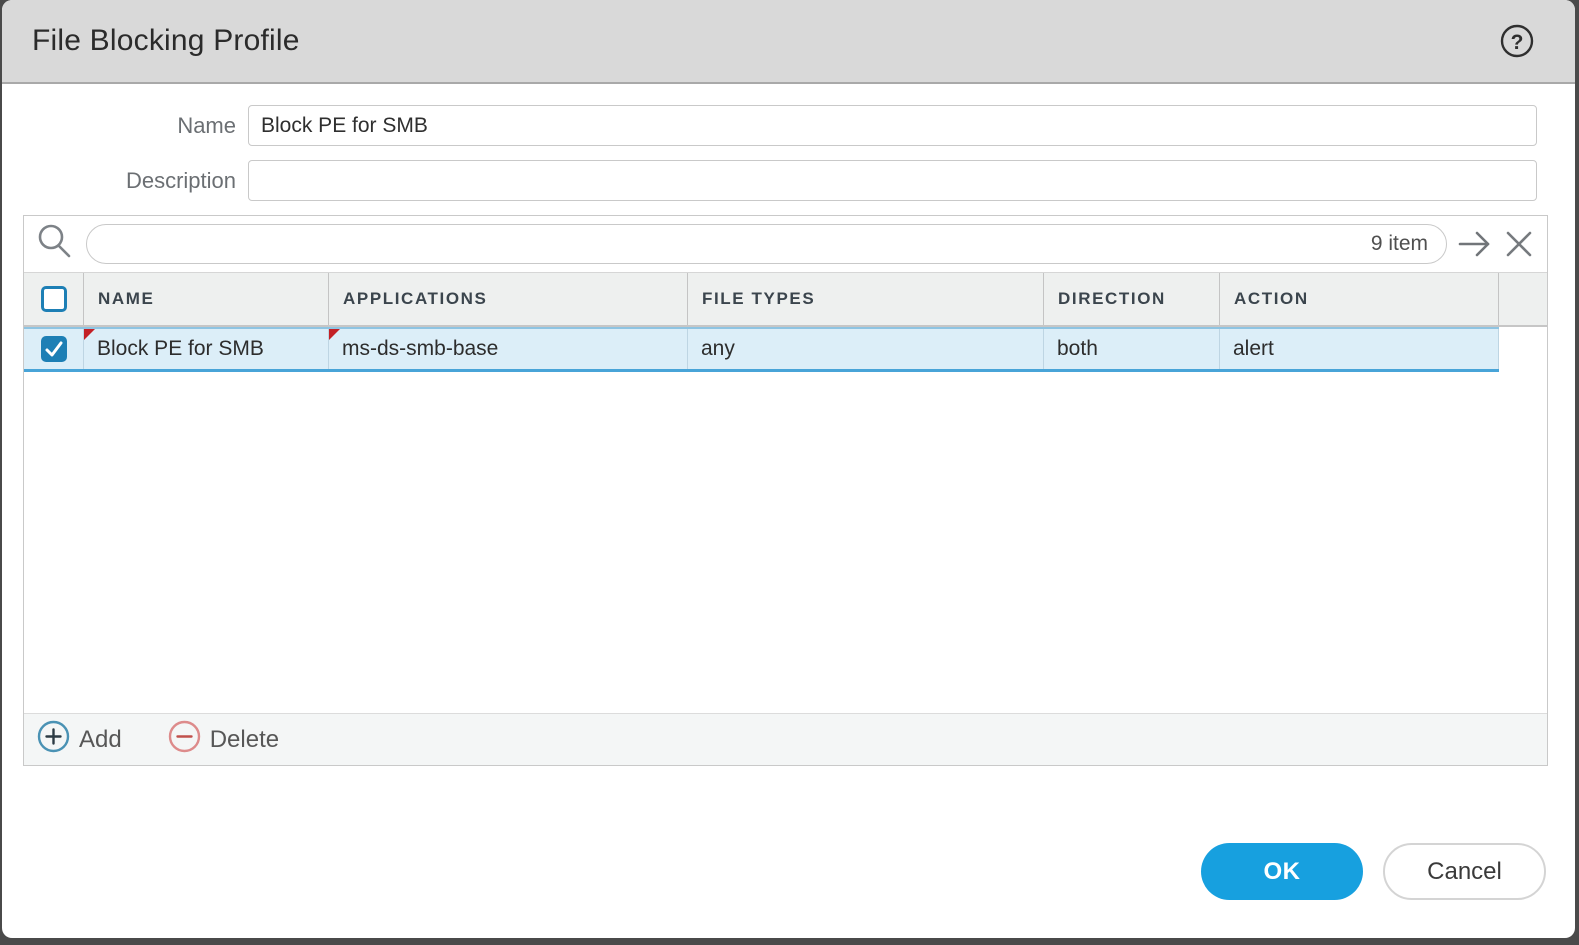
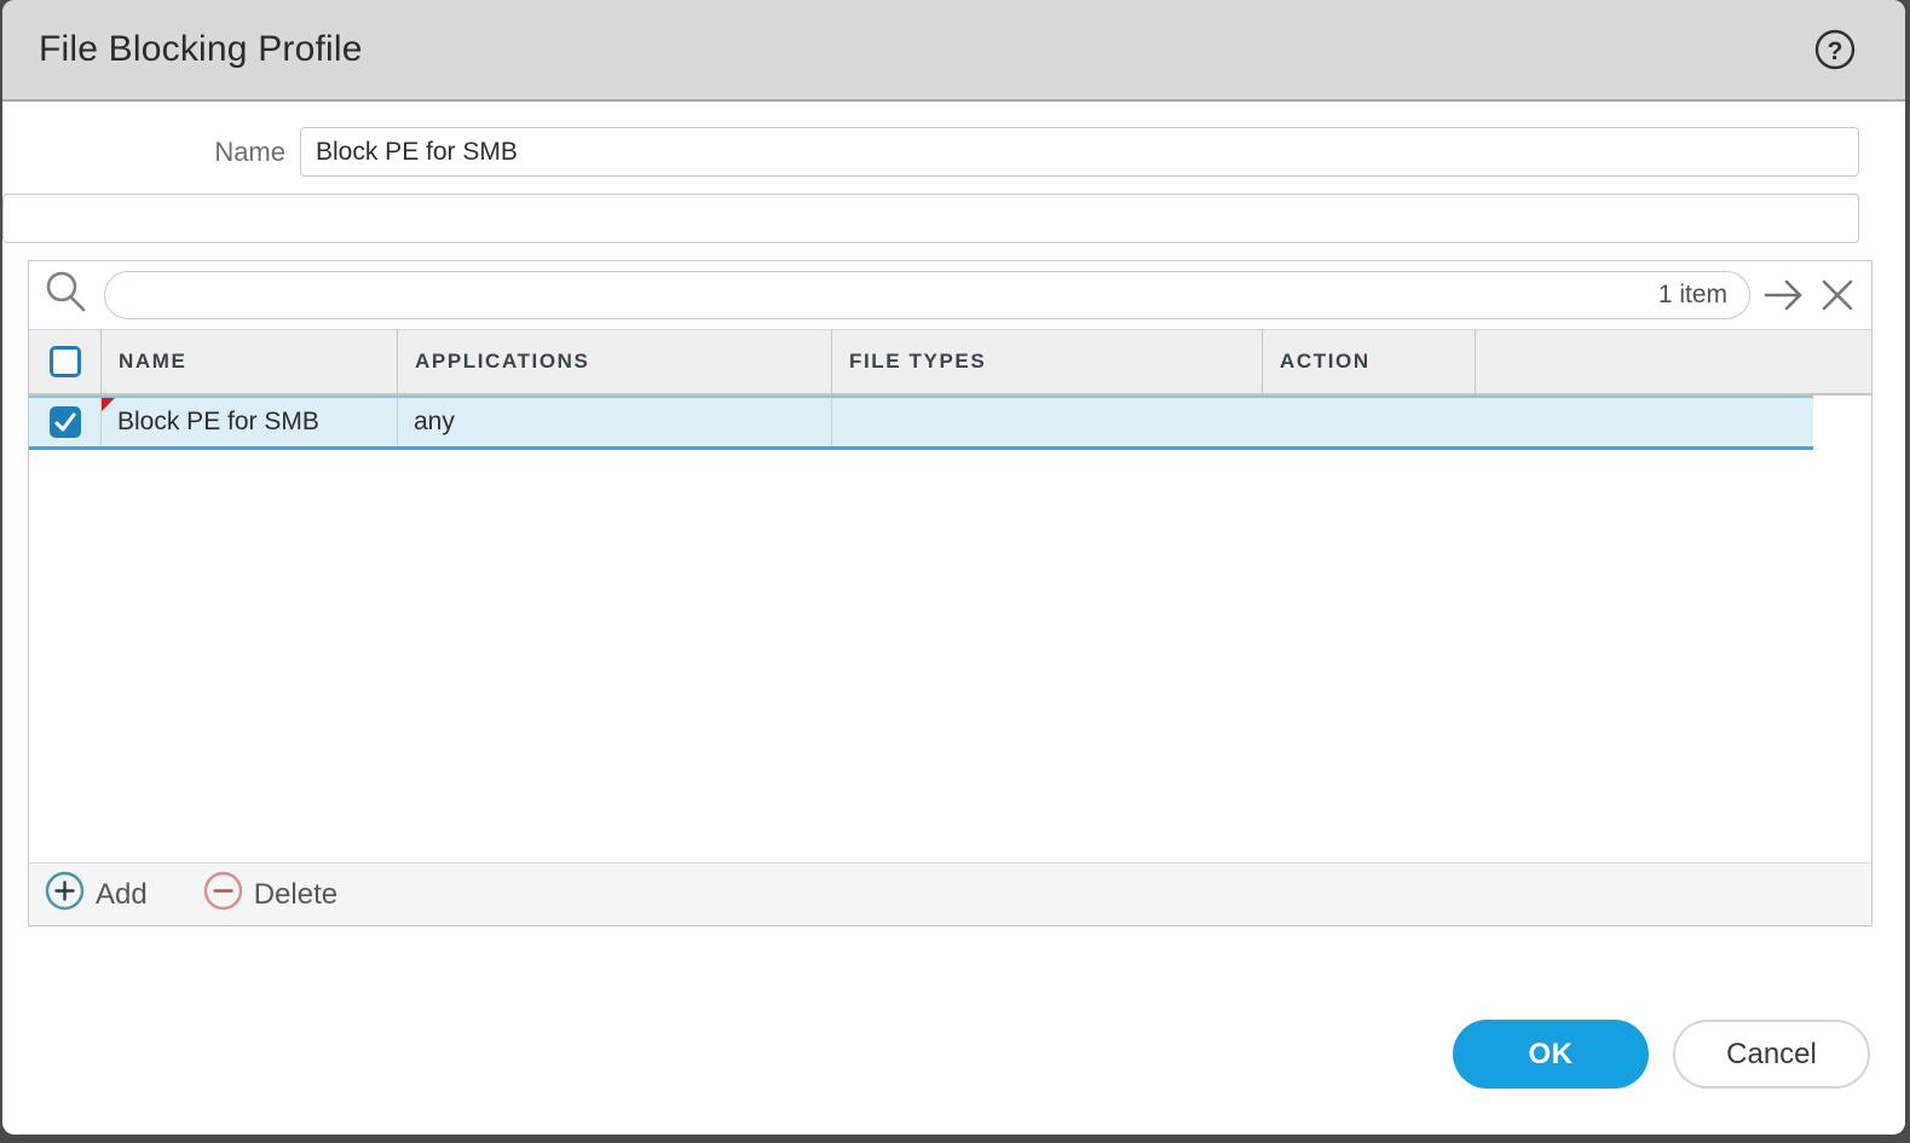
  File Blocking Profile
  ?
  Name
  Block PE for SMB
- Description
- 9 item
+ 1 item
  NAME
  APPLICATIONS
  FILE TYPES
- DIRECTION
  ACTION
  Block PE for SMB
- ms-ds-smb-base
  any
- both
- alert
  Add
  Delete
  OK
  Cancel
